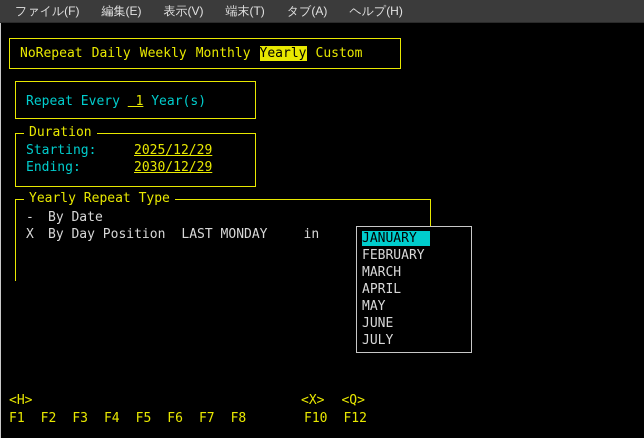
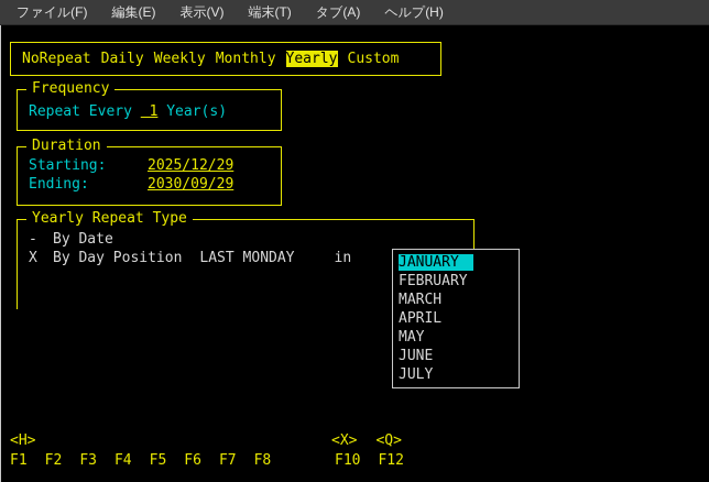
  ファイル(F)
  編集(E)
  表示(V)
  端末(T)
  タブ(A)
  ヘルプ(H)
  NoRepeat
  Daily
  Weekly
  Monthly
  Yearly
  Custom
+ Frequency
  Repeat Every 1 Year(s)
  Duration
  Starting: 2025/12/29
- Ending: 2030/12/29
+ Ending: 2030/09/29
  Yearly Repeat Type
  - By Date
  X By Day Position LAST MONDAY in
  JANUARY
  FEBRUARY
  MARCH
  APRIL
  MAY
  JUNE
  JULY
  <H>
  <X>
  <Q>
  F1
  F2
  F3
  F4
  F5
  F6
  F7
  F8
  F10
  F12
